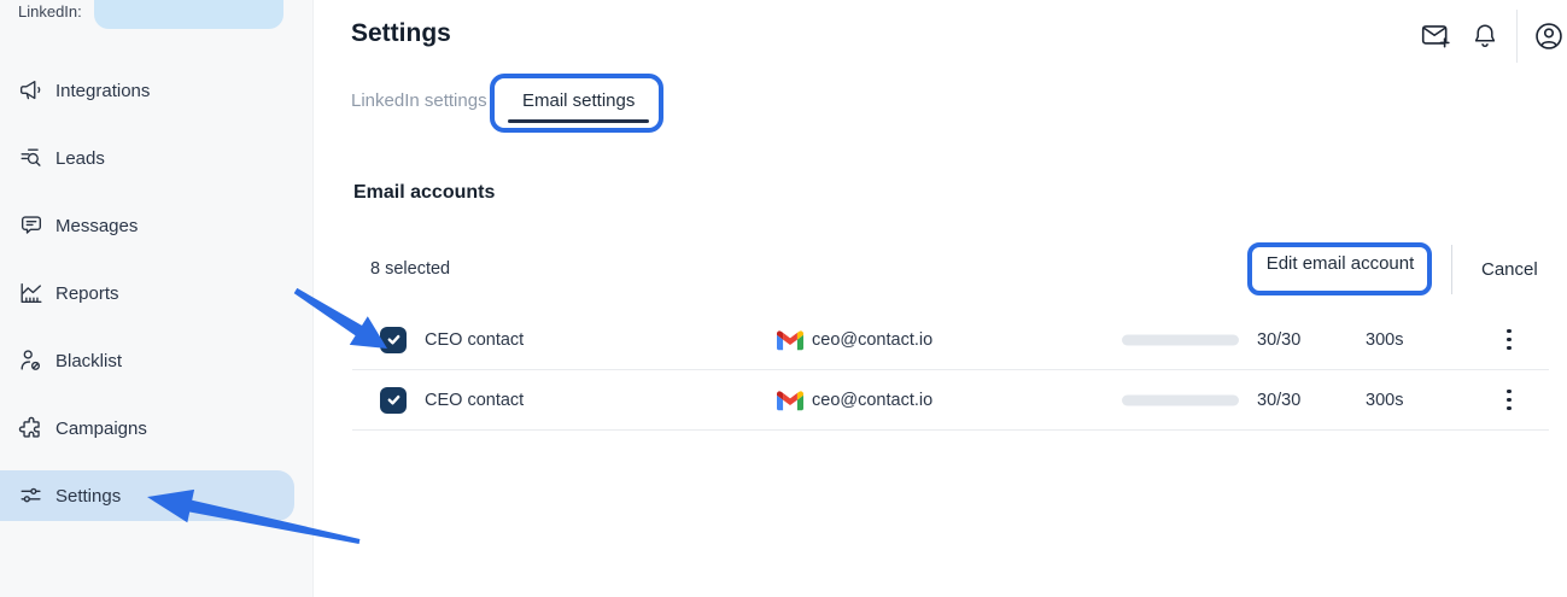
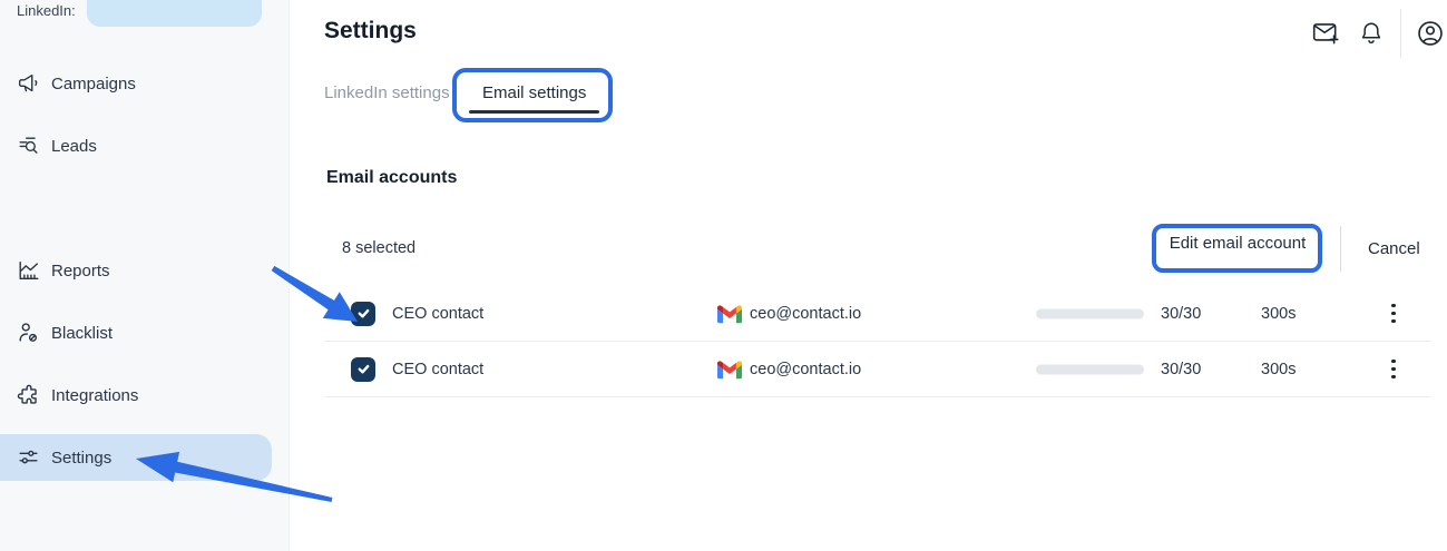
  LinkedIn:
- Integrations
+ Campaigns
  Leads
- Messages
  Reports
  Blacklist
- Campaigns
+ Integrations
  Settings
  Settings
  LinkedIn settings
  Email settings
  Email accounts
  8 selected
  Edit email account
  Cancel
  CEO contact
  ceo@contact.io
  30/30
  300s
  CEO contact
  ceo@contact.io
  30/30
  300s
